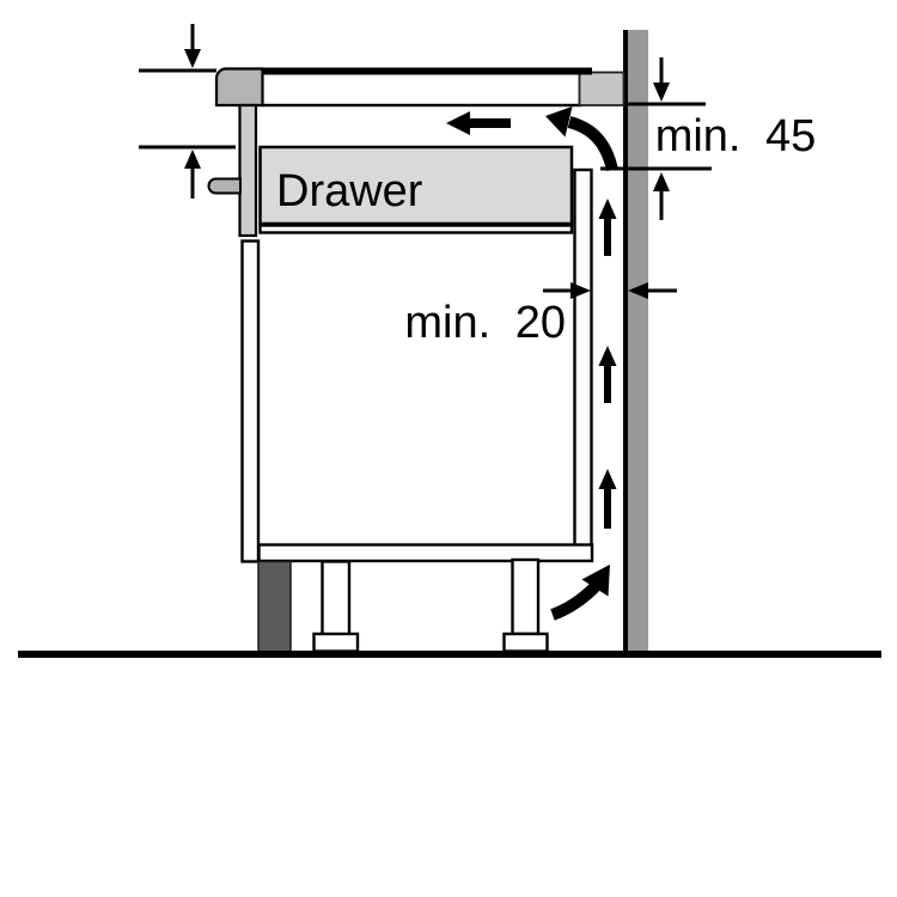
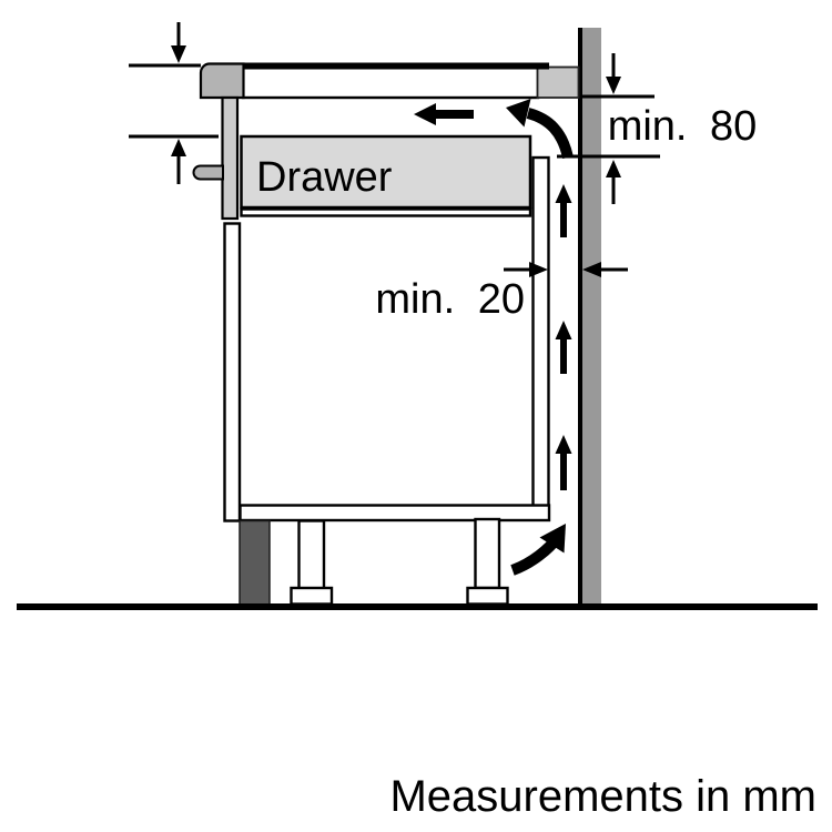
  Drawer
- min. 45
+ min. 80
  min. 20
+ Measurements in mm
